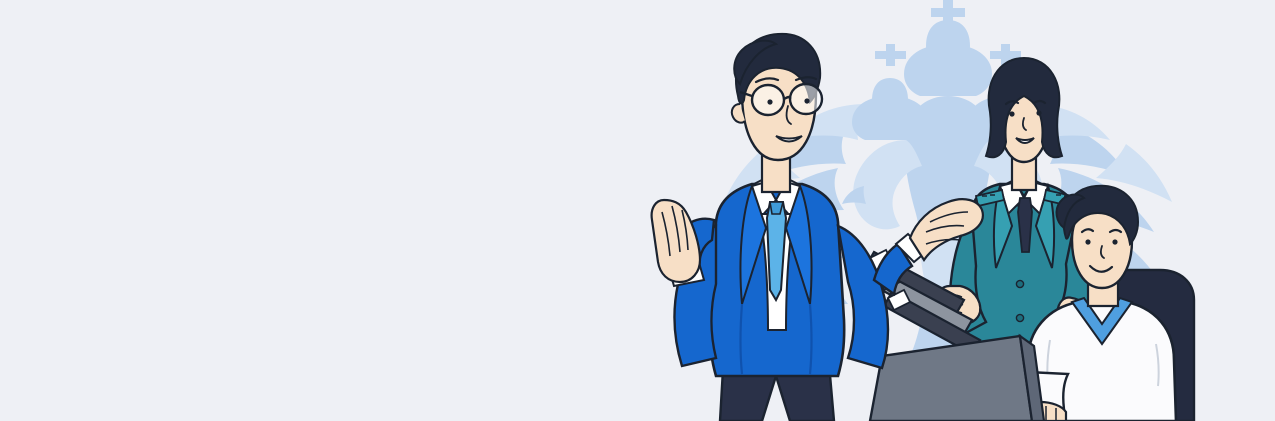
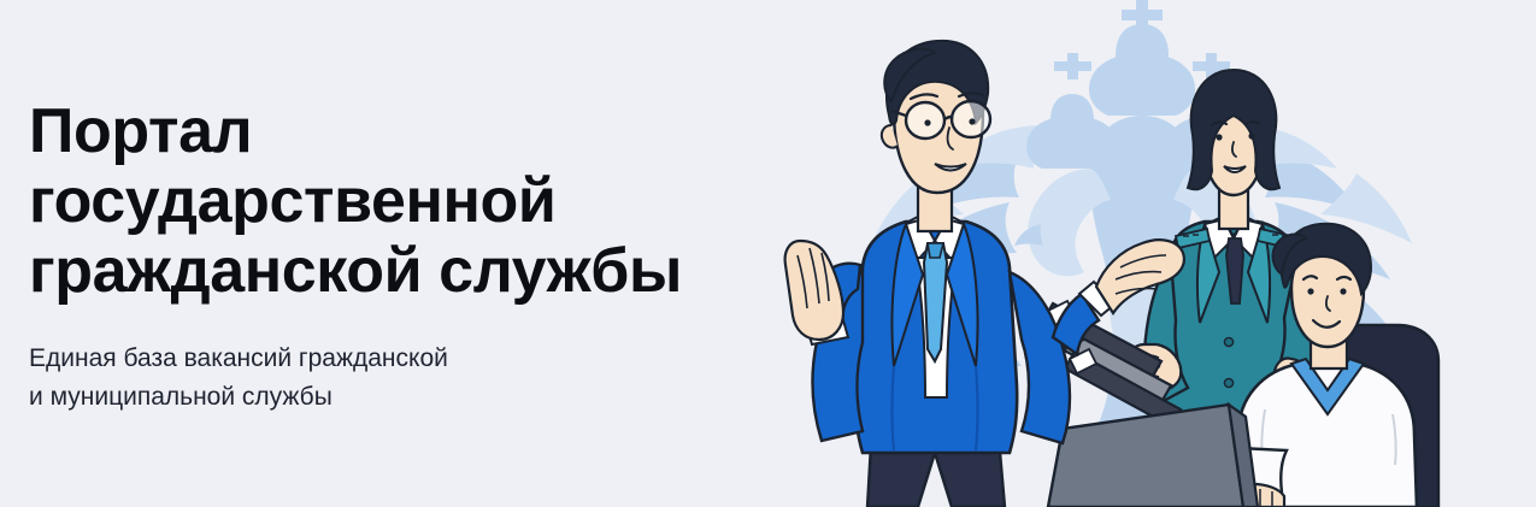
+ Портал государственной
+ гражданской службы
+ Единая база вакансий гражданской
+ и муниципальной службы
